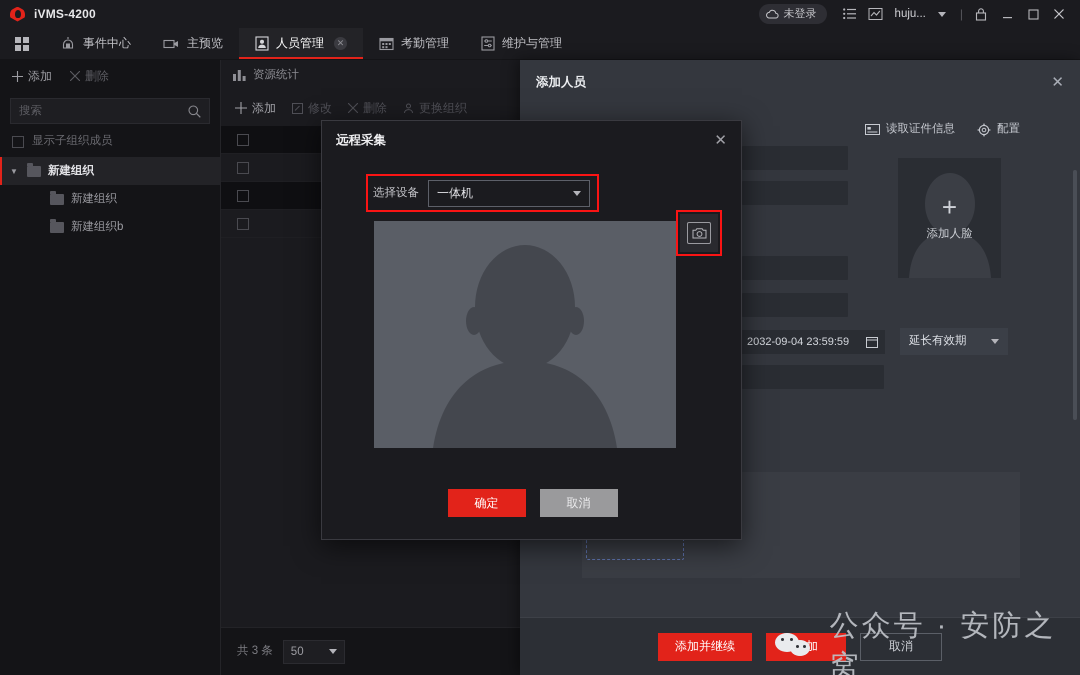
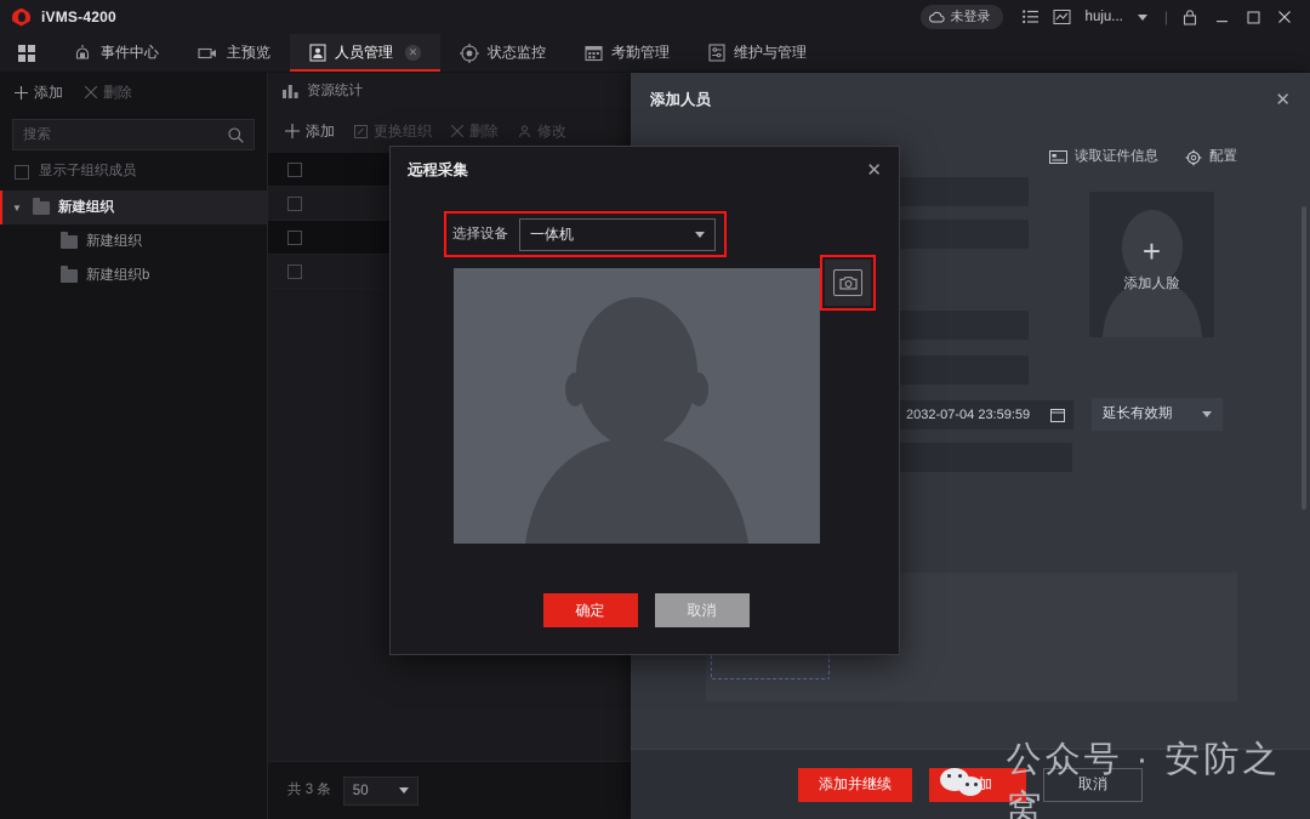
  iVMS-4200
  未登录
  huju...
  |
  事件中心
  主预览
  人员管理
  ✕
+ 状态监控
  考勤管理
  维护与管理
  添加
  删除
  搜索
  显示子组织成员
  ▼
  新建组织
  新建组织
  新建组织b
  资源统计
  添加
- 修改
+ 更换组织
  删除
- 更换组织
+ 修改
  共 3 条
  50
  添加人员
  ✕
  读取证件信息
  配置
- 2032-09-04 23:59:59
+ 2032-07-04 23:59:59
  延长有效期
  +
  添加人脸
  添加并继续
  取消
  公众号 · 安防之窝
  远程采集
  ✕
  确定
  取消
  选择设备
  一体机
